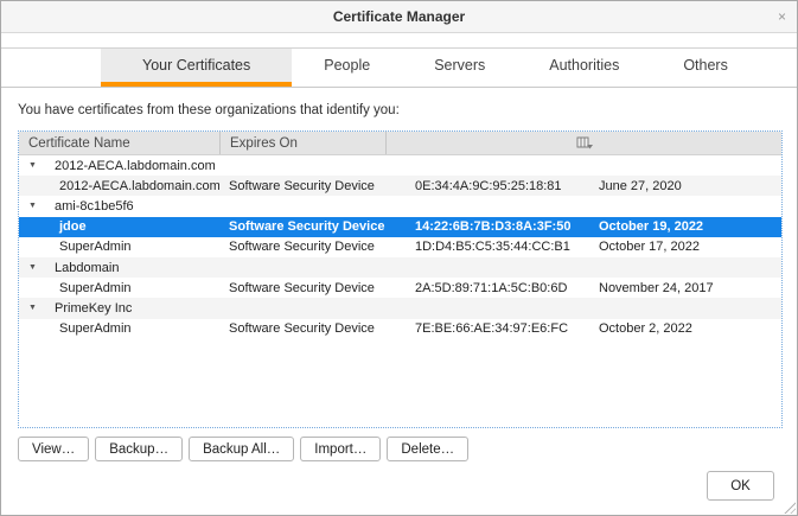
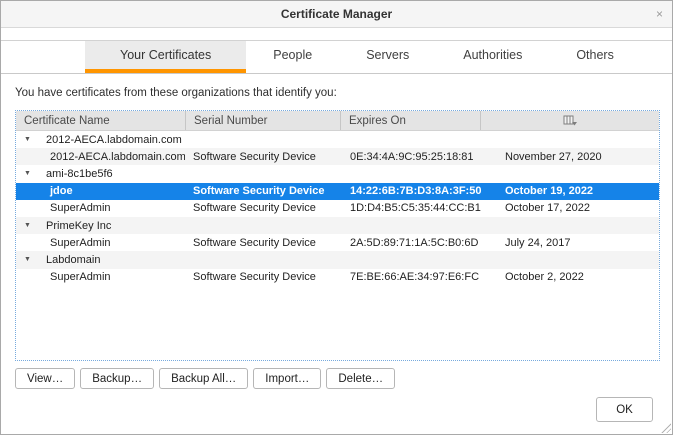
  Certificate Manager
  ×
  Your Certificates
  People
  Servers
  Authorities
  Others
  You have certificates from these organizations that identify you:
  Certificate Name
+ Serial Number
  Expires On
  2012-AECA.labdomain.com
  2012-AECA.labdomain.com
  Software Security Device
  0E:34:4A:9C:95:25:18:81
- June 27, 2020
+ November 27, 2020
  ami-8c1be5f6
  jdoe
  Software Security Device
  14:22:6B:7B:D3:8A:3F:50
  October 19, 2022
  SuperAdmin
  Software Security Device
  1D:D4:B5:C5:35:44:CC:B1
  October 17, 2022
- Labdomain
+ PrimeKey Inc
  SuperAdmin
  Software Security Device
  2A:5D:89:71:1A:5C:B0:6D
- November 24, 2017
+ July 24, 2017
- PrimeKey Inc
+ Labdomain
  SuperAdmin
  Software Security Device
  7E:BE:66:AE:34:97:E6:FC
  October 2, 2022
  View…
  Backup…
  Backup All…
  Import…
  Delete…
  OK
